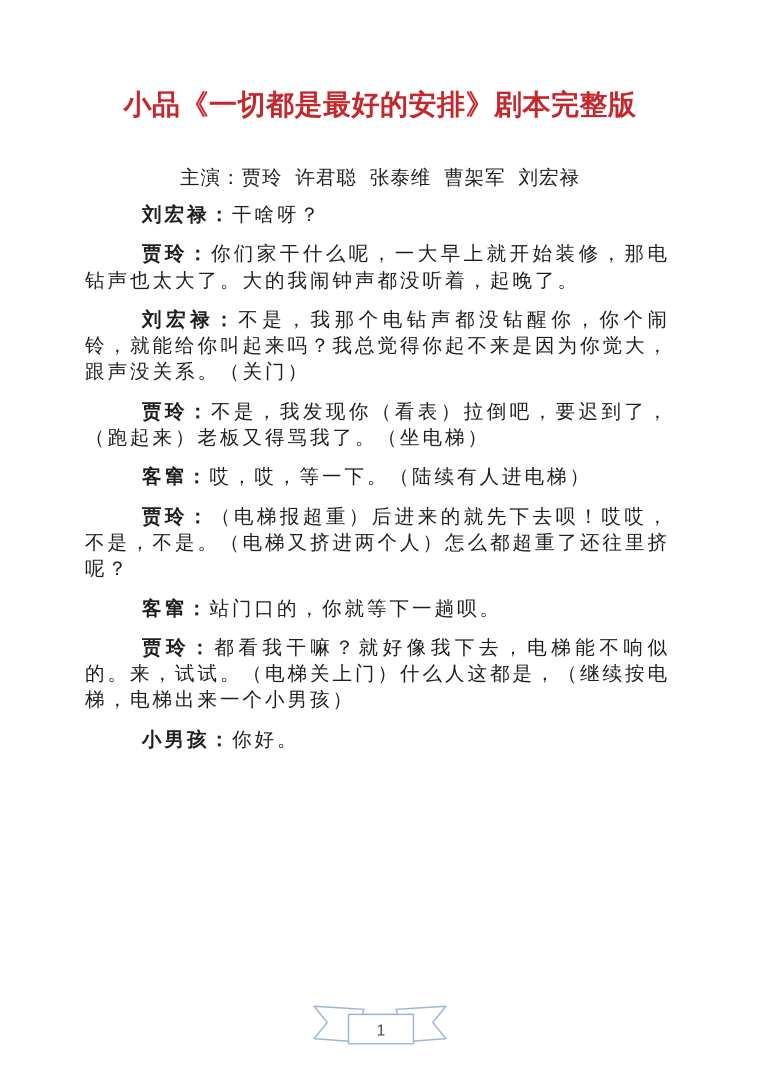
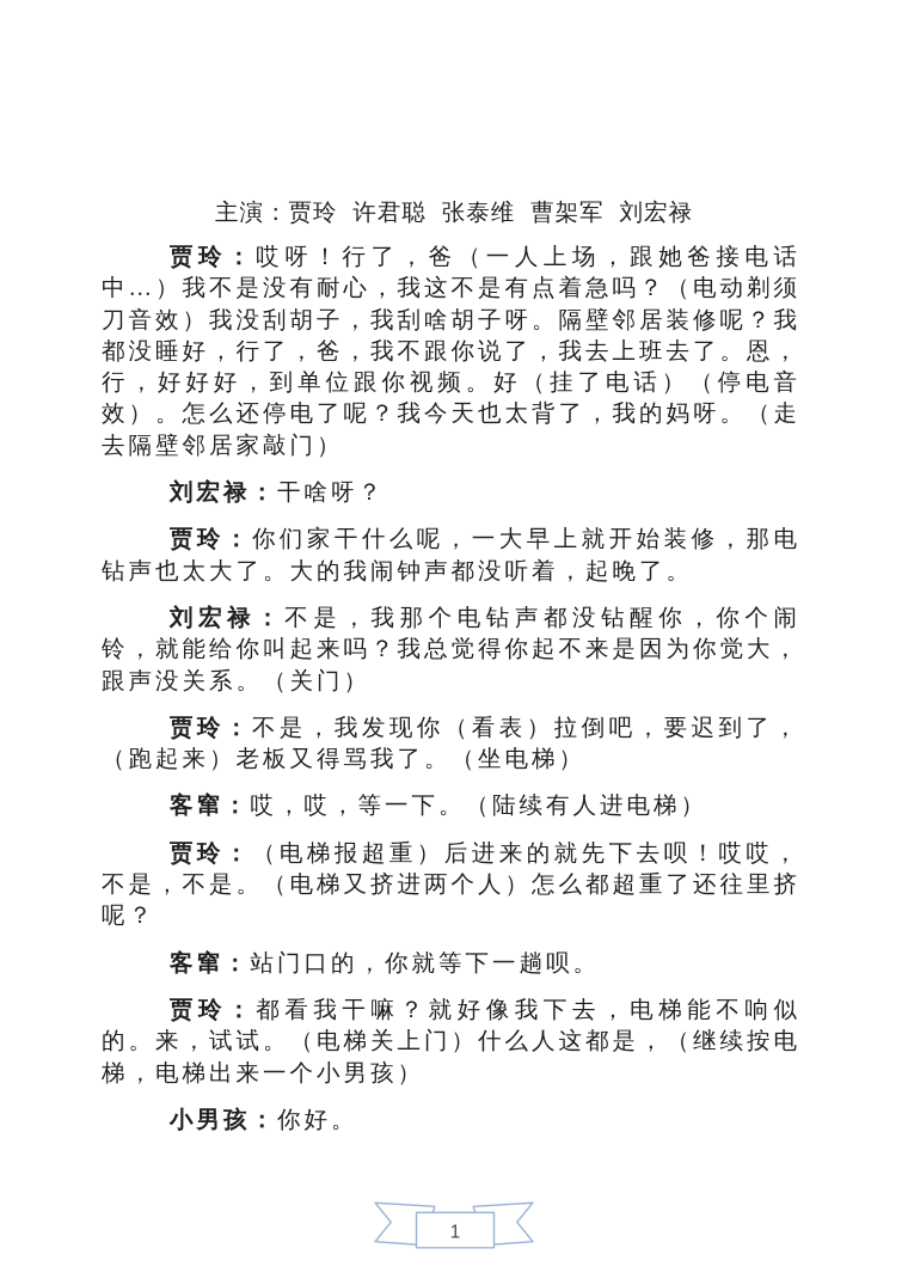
- 小品《一切都是最好的安排》剧本完整版
  主演：贾玲 许君聪 张泰维 曹架军 刘宏禄
+ 贾玲：哎呀！行了，爸（一人上场，跟她爸接电话中…）我不是没有耐心，我这不是有点着急吗？（电动剃须刀音效）我没刮胡子，我刮啥胡子呀。隔壁邻居装修呢？我都没睡好，行了，爸，我不跟你说了，我去上班去了。恩，行，好好好，到单位跟你视频。好（挂了电话）（停电音效）。怎么还停电了呢？我今天也太背了，我的妈呀。（走去隔壁邻居家敲门）
  刘宏禄：干啥呀？
  贾玲：你们家干什么呢，一大早上就开始装修，那电钻声也太大了。大的我闹钟声都没听着，起晚了。
  刘宏禄：不是，我那个电钻声都没钻醒你，你个闹铃，就能给你叫起来吗？我总觉得你起不来是因为你觉大，跟声没关系。（关门）
  贾玲：不是，我发现你（看表）拉倒吧，要迟到了，（跑起来）老板又得骂我了。（坐电梯）
  客窜：哎，哎，等一下。（陆续有人进电梯）
  贾玲：（电梯报超重）后进来的就先下去呗！哎哎，不是，不是。（电梯又挤进两个人）怎么都超重了还往里挤呢？
  客窜：站门口的，你就等下一趟呗。
  贾玲：都看我干嘛？就好像我下去，电梯能不响似的。来，试试。（电梯关上门）什么人这都是，（继续按电梯，电梯出来一个小男孩）
  小男孩：你好。
  1
